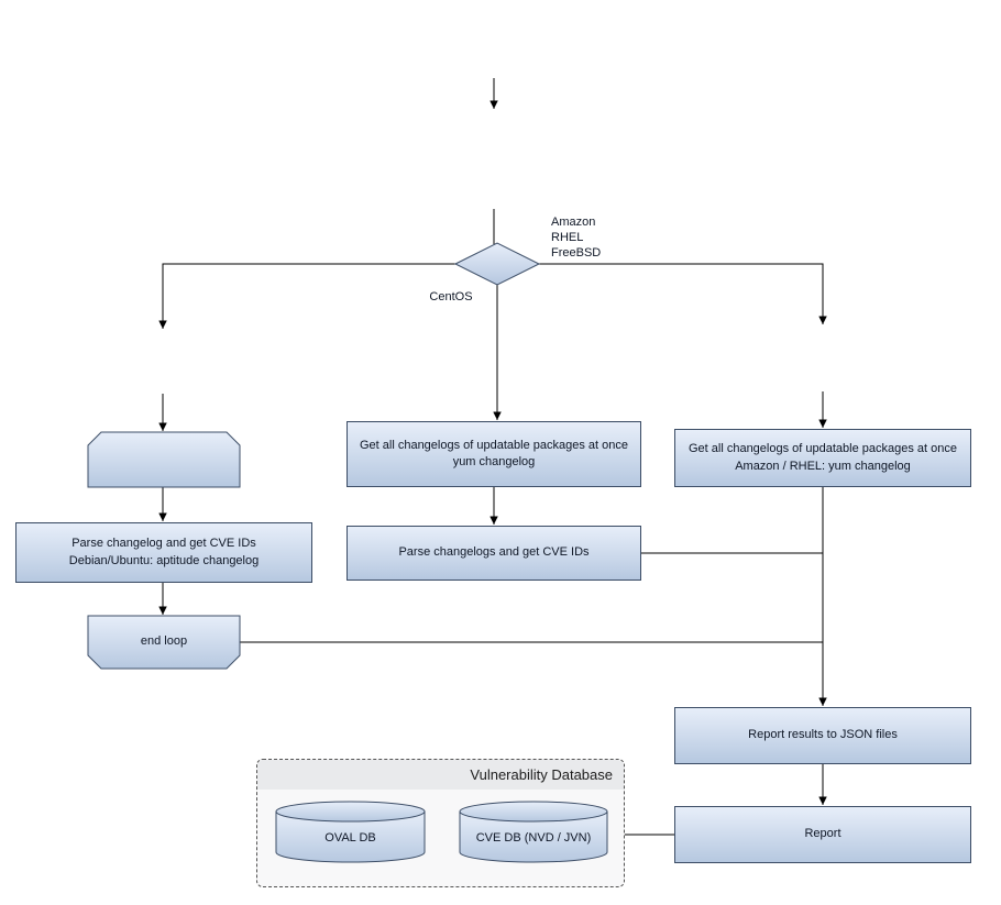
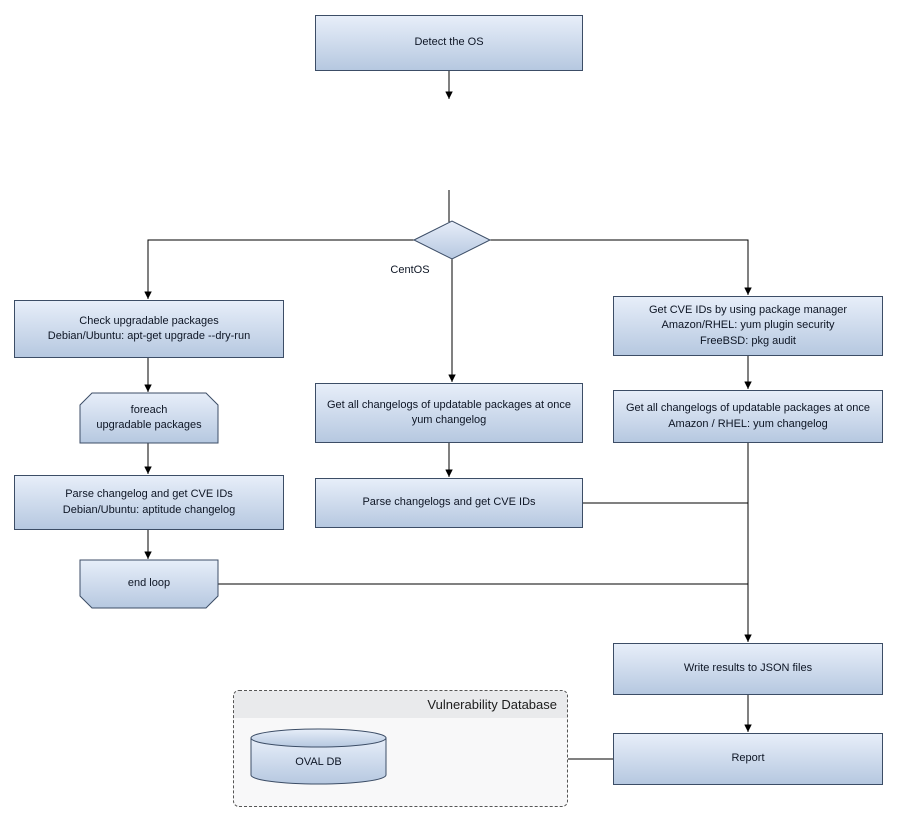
+ Detect the OS
+ Check upgradable packages
+ Debian/Ubuntu: apt-get upgrade --dry-run
  Parse changelog and get CVE IDs
  Debian/Ubuntu: aptitude changelog
  Get all changelogs of updatable packages at once
  yum changelog
  Parse changelogs and get CVE IDs
+ Get CVE IDs by using package manager
+ Amazon/RHEL: yum plugin security
+ FreeBSD: pkg audit
  Get all changelogs of updatable packages at once
  Amazon / RHEL: yum changelog
- Report results to JSON files
+ Write results to JSON files
  Report
+ foreach
+ upgradable packages
  end loop
- Amazon
- RHEL
- FreeBSD
  CentOS
  Vulnerability Database
  OVAL DB
- CVE DB (NVD / JVN)
